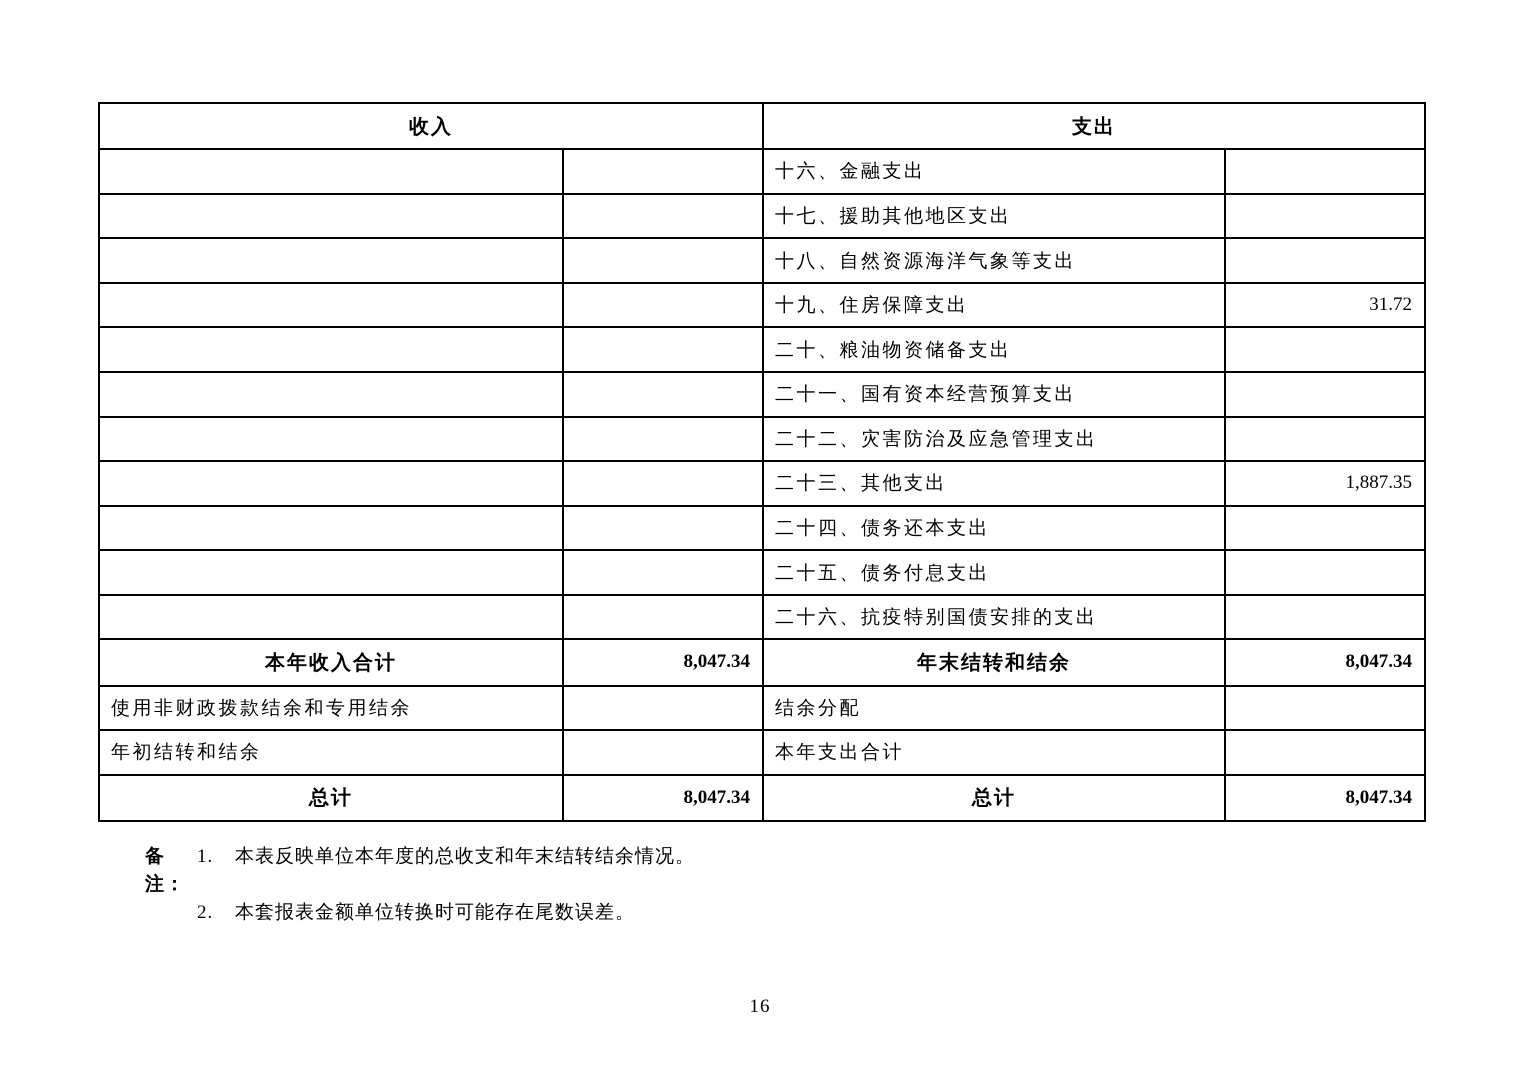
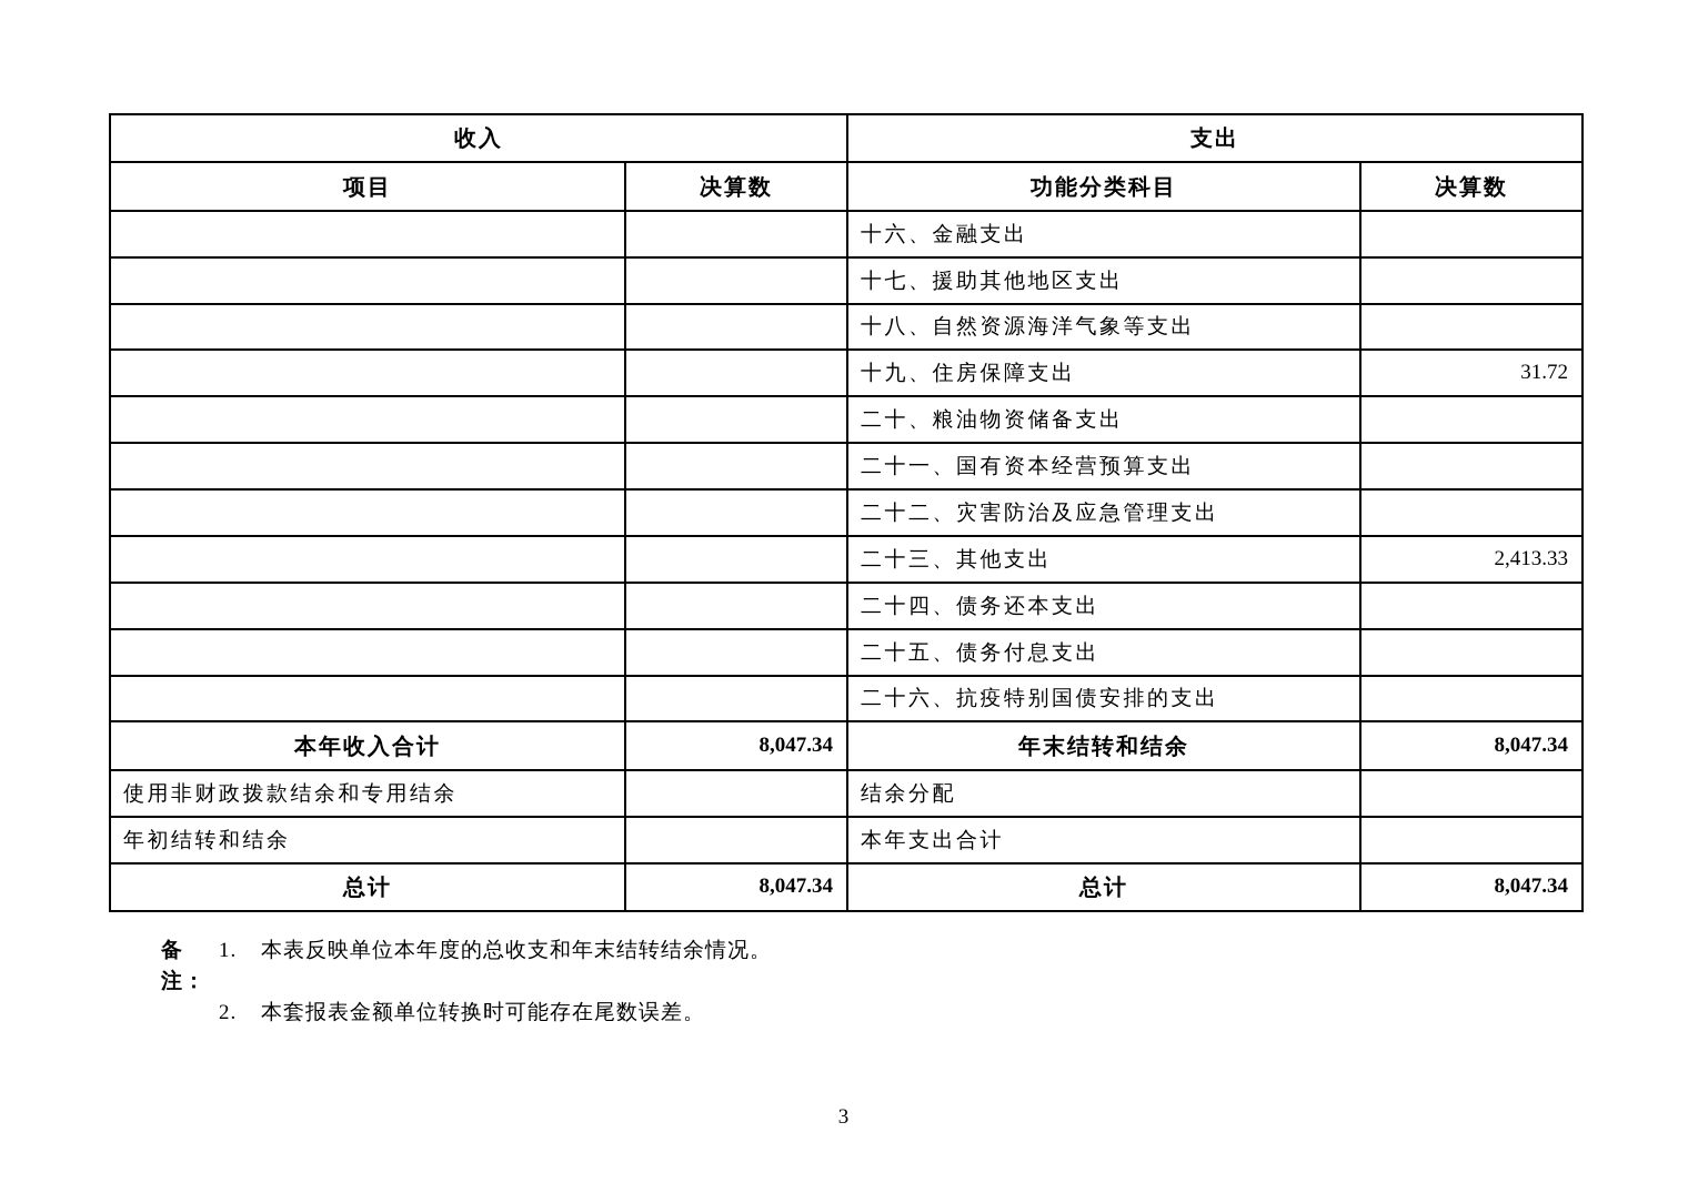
  收入	支出
+ 项目	决算数	功能分类科目	决算数
  		十六、金融支出
  		十七、援助其他地区支出
  		十八、自然资源海洋气象等支出
  		十九、住房保障支出	31.72
  		二十、粮油物资储备支出
  		二十一、国有资本经营预算支出
  		二十二、灾害防治及应急管理支出
- 		二十三、其他支出	1,887.35
+ 		二十三、其他支出	2,413.33
  		二十四、债务还本支出
  		二十五、债务付息支出
  		二十六、抗疫特别国债安排的支出
  本年收入合计	8,047.34	年末结转和结余	8,047.34
  使用非财政拨款结余和专用结余		结余分配
  年初结转和结余		本年支出合计
  总计	8,047.34	总计	8,047.34
  备注：
  1.
  本表反映单位本年度的总收支和年末结转结余情况。
  2.
  本套报表金额单位转换时可能存在尾数误差。
- 16
+ 3
